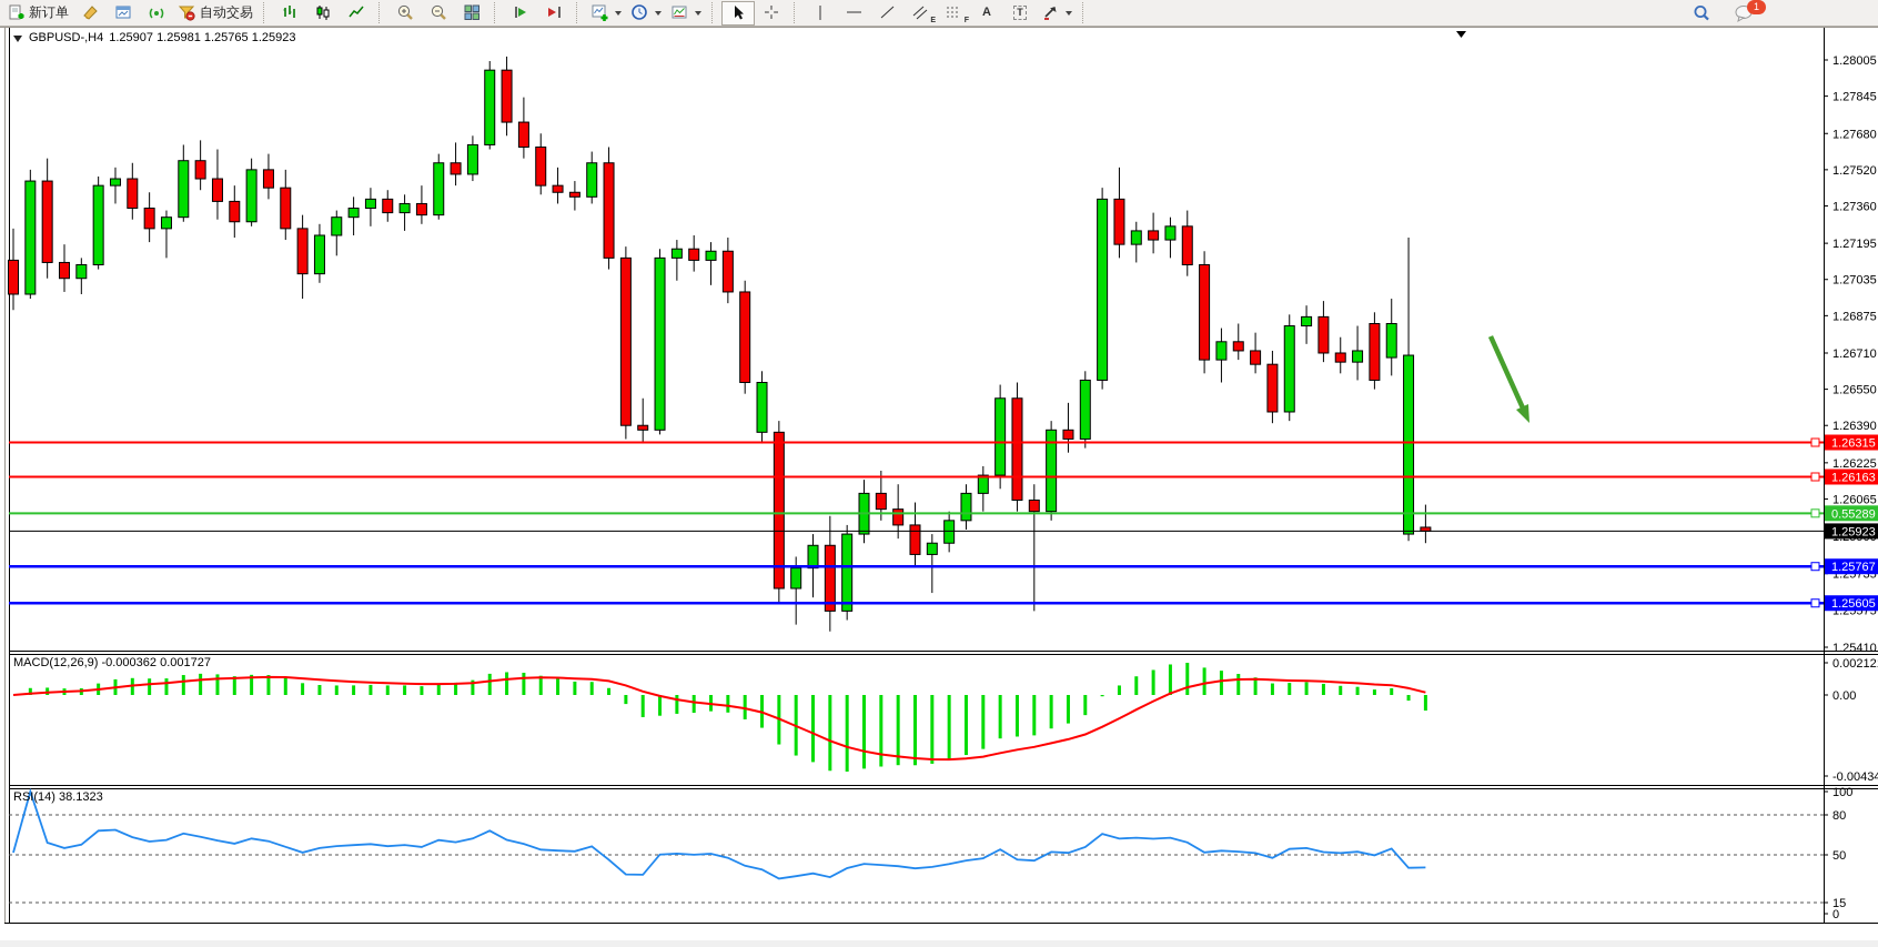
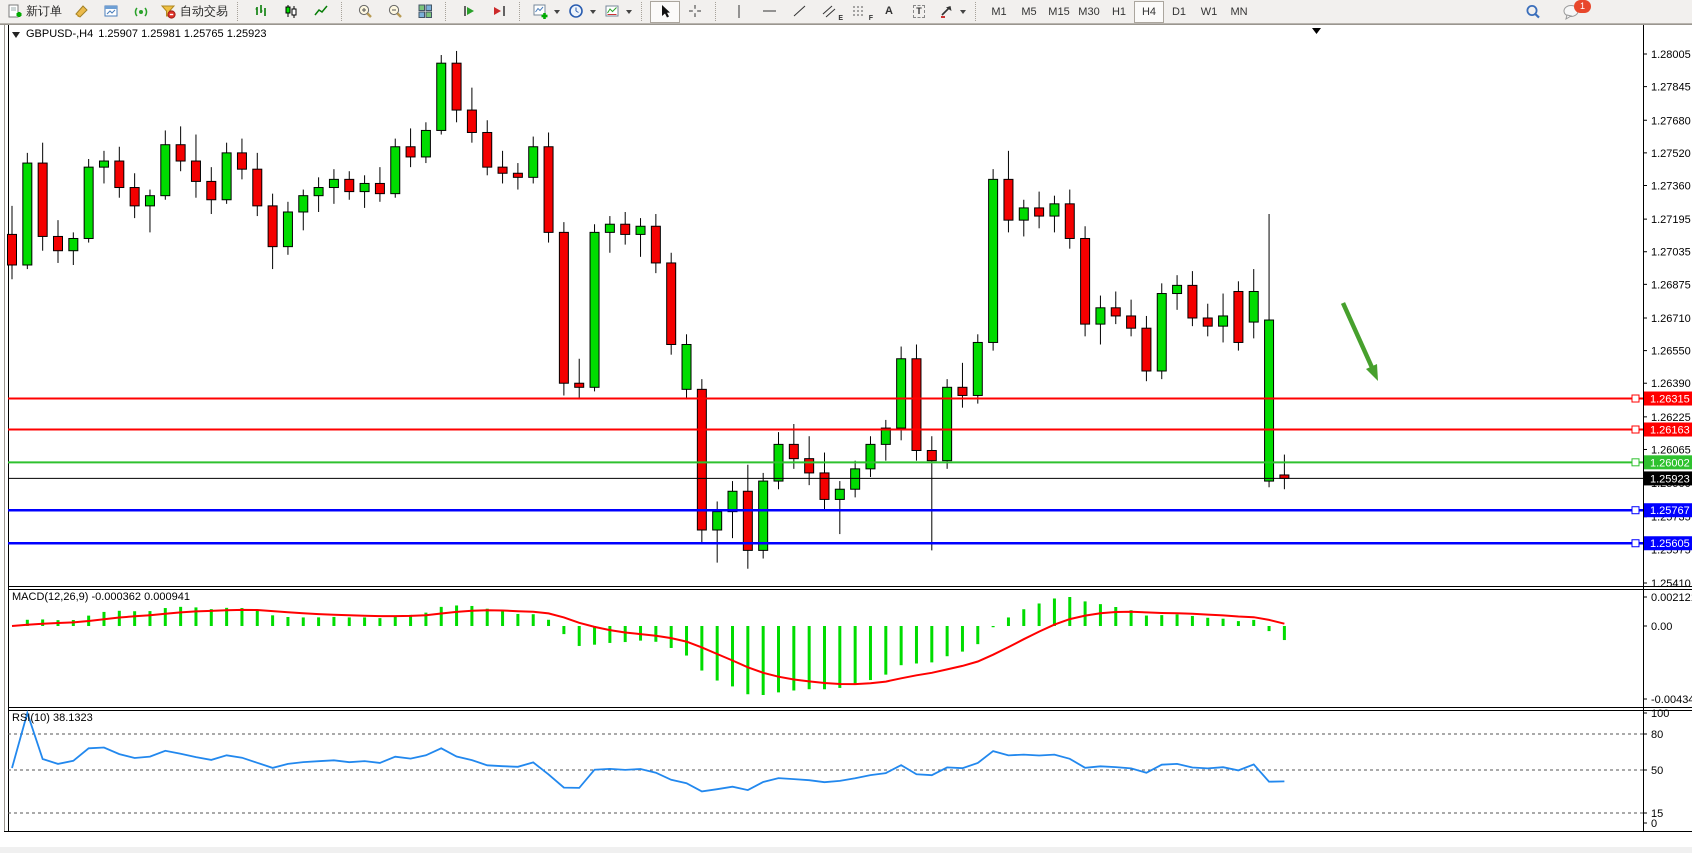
  新订单
  自动交易
  A
  T
+ M1
+ M5
+ M15
+ M30
+ H1
+ H4
+ D1
+ W1
+ MN
  1
  1.28005
  1.27845
  1.27680
  1.27520
  1.27360
  1.27195
  1.27035
  1.26875
  1.26710
  1.26550
  1.26390
  1.26225
  1.26065
  1.25735
  1.25575
  1.25410
  0.00212
  0.00
  -0.00434
  100
  80
  50
  15
  0
  1.26315
  1.26163
- 0.55289
+ 1.26002
  1.25767
  1.25605
  1.25923
  GBPUSD-,H4
  1.25907 1.25981 1.25765 1.25923
- MACD(12,26,9) -0.000362 0.001727
+ MACD(12,26,9) -0.000362 0.000941
- RSI(14) 38.1323
+ RSI(10) 38.1323
